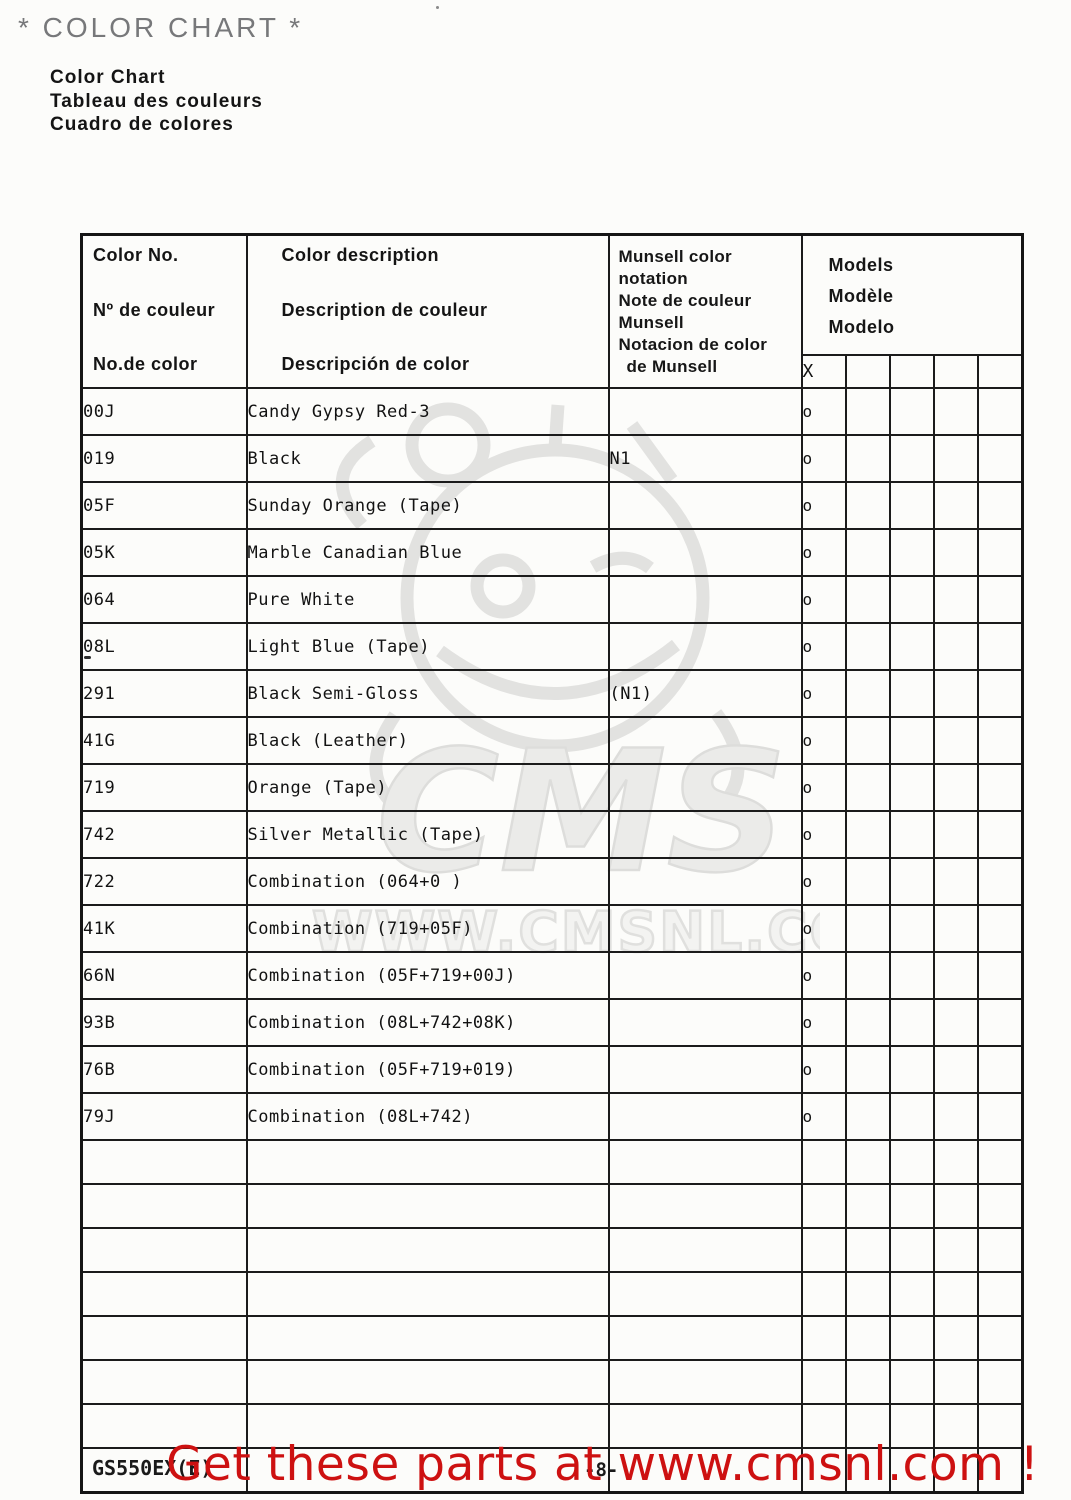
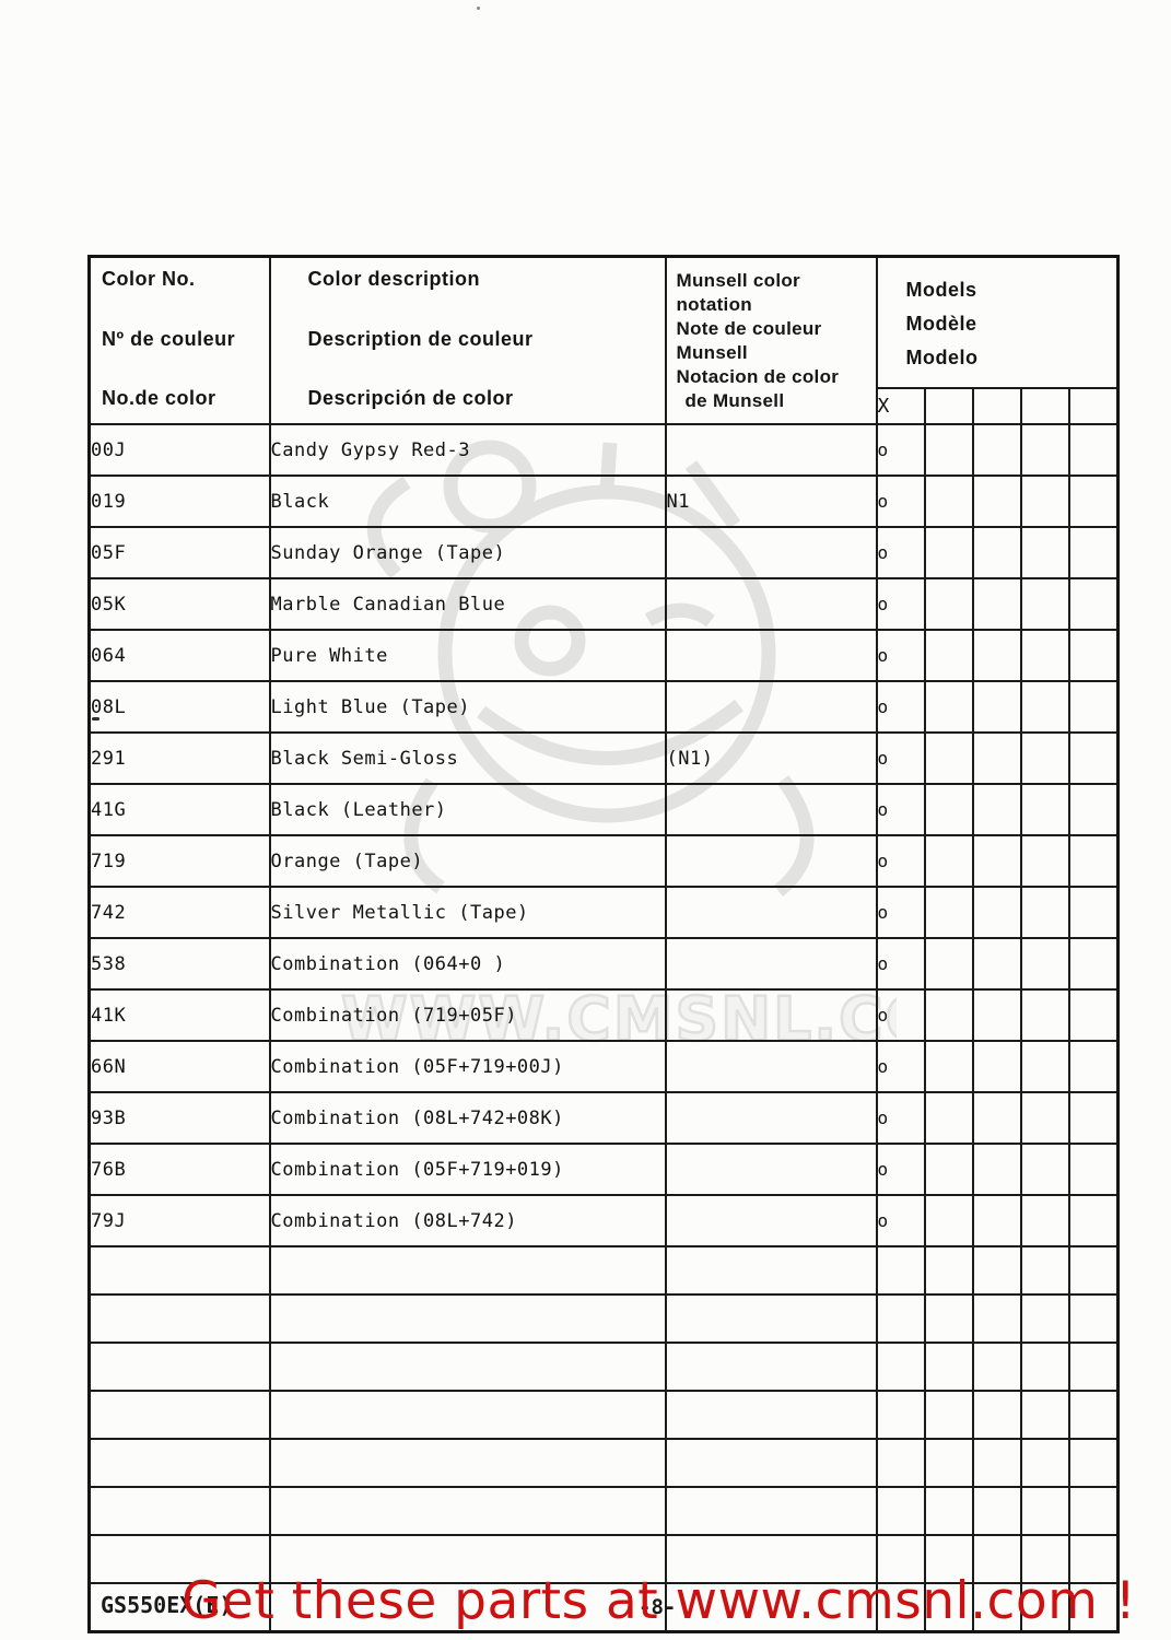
- * COLOR CHART *
- Color Chart
- Tableau des couleurs
- Cuadro de colores
- CMS
  WWW.CMSNL.C
  Color No. Nº de couleur No.de color	Color description Description de couleur Descripción de color	Munsell color notation Note de couleur Munsell Notacion de color de Munsell	Models Modèle Modelo
  X
  00J	Candy Gypsy Red-3		o
  019	Black	N1	o
  05F	Sunday Orange (Tape)		o
  05K	Marble Canadian Blue		o
  064	Pure White		o
  08L	Light Blue (Tape)		o
  291	Black Semi-Gloss	(N1)	o
  41G	Black (Leather)		o
  719	Orange (Tape)		o
  742	Silver Metallic (Tape)		o
- 722	Combination (064+0 )		o
+ 538	Combination (064+0 )		o
  41K	Combination (719+05F)		o
  66N	Combination (05F+719+00J)		o
  93B	Combination (08L+742+08K)		o
  76B	Combination (05F+719+019)		o
  79J	Combination (08L+742)		o
  GS550EX(E)
  -8-
  Get these parts at www.cmsnl.com !
